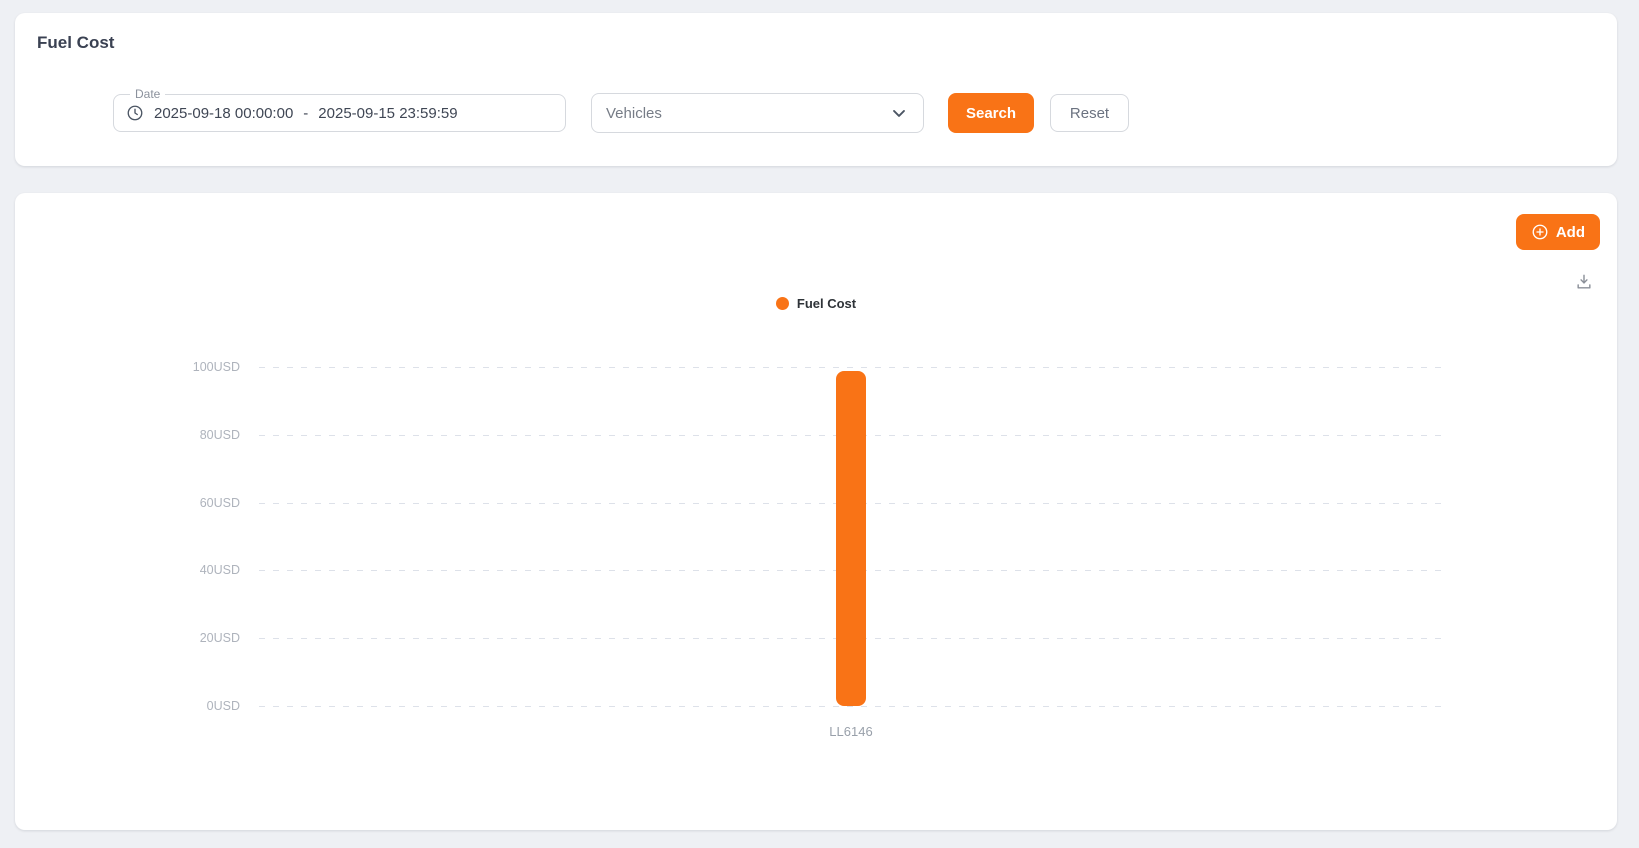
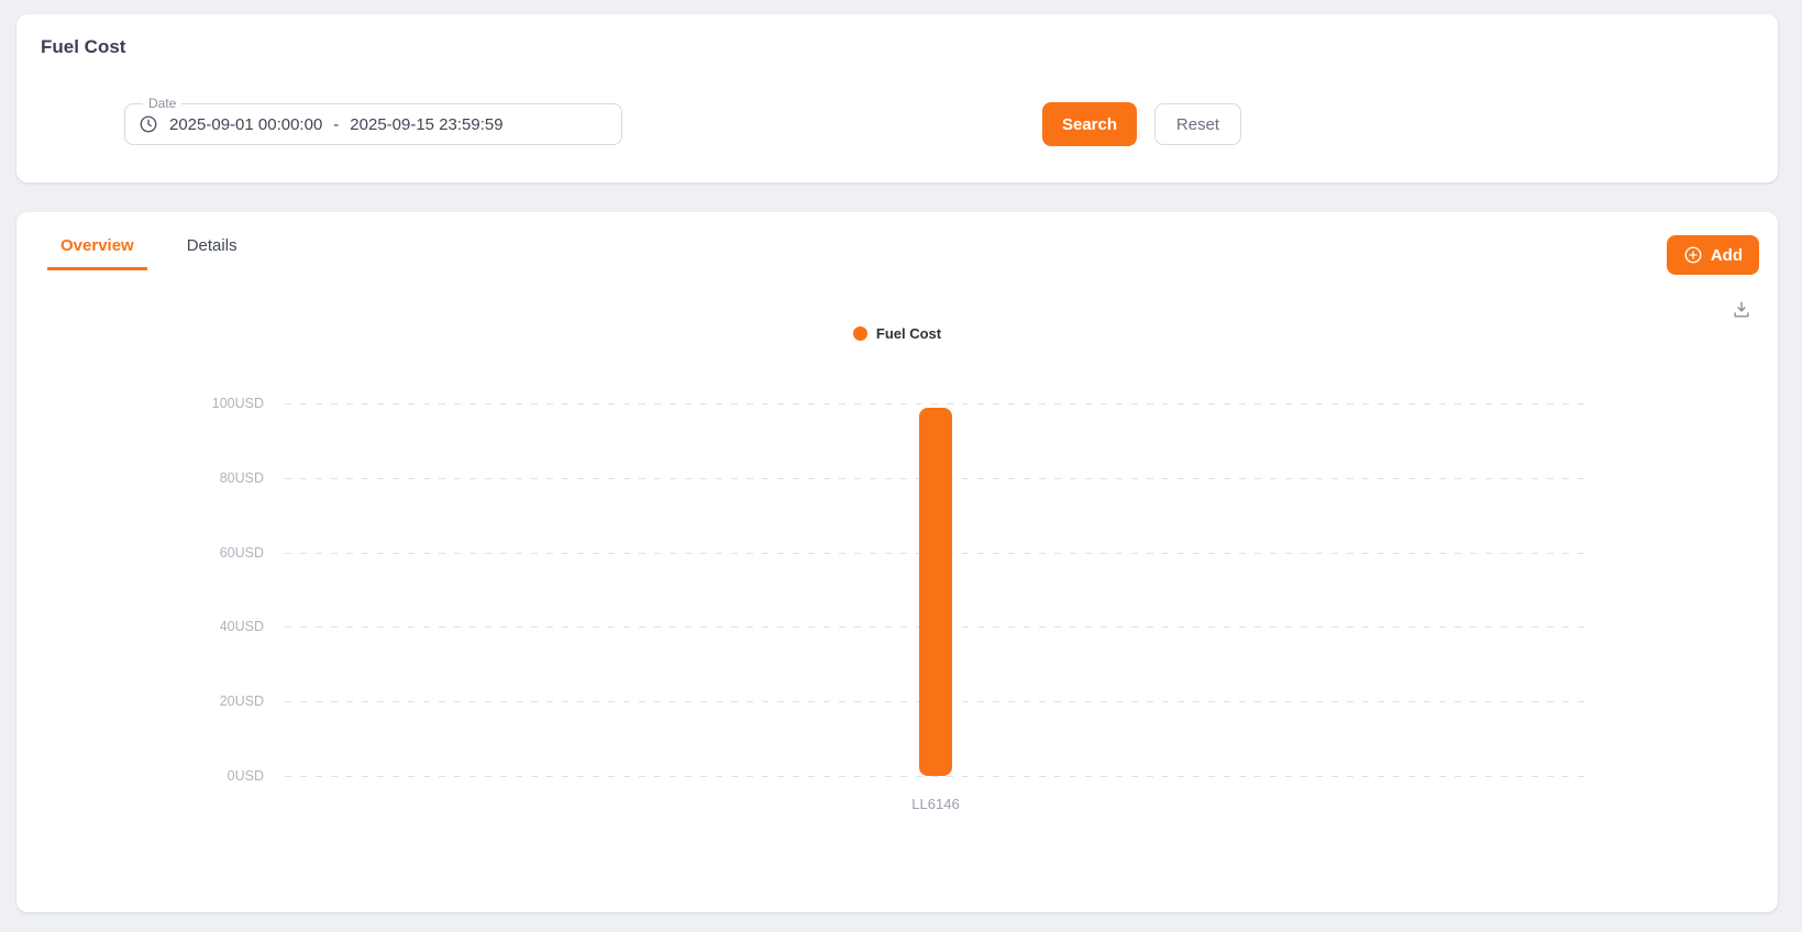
  Fuel Cost
  Date
- 2025-09-18 00:00:00
+ 2025-09-01 00:00:00
  -
  2025-09-15 23:59:59
- Vehicles
  Search
  Reset
+ Overview
+ Details
  Add
  Fuel Cost
  0USD
  20USD
  40USD
  60USD
  80USD
  100USD
  LL6146
